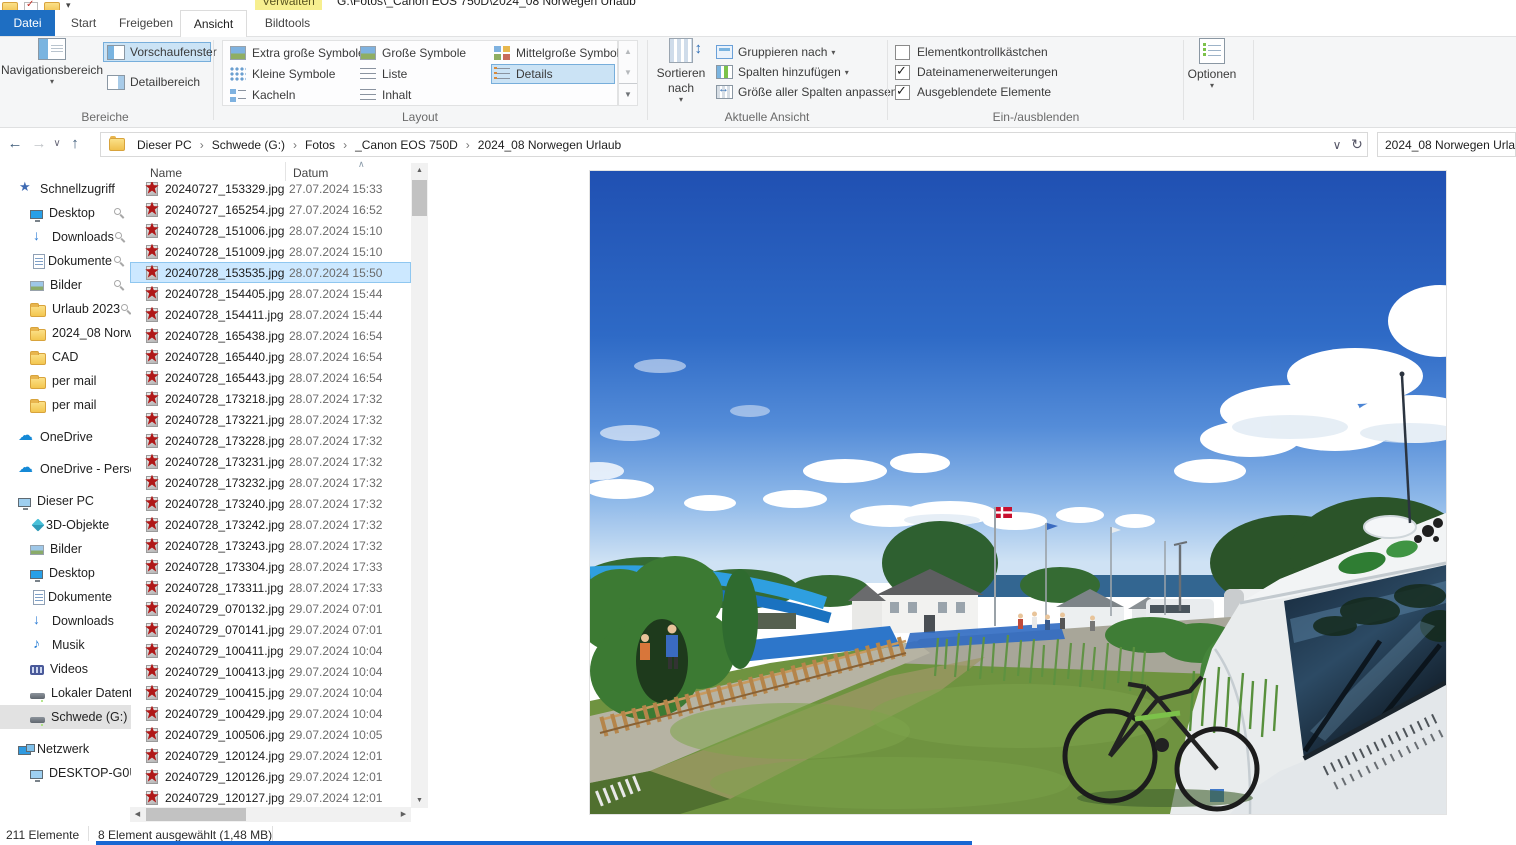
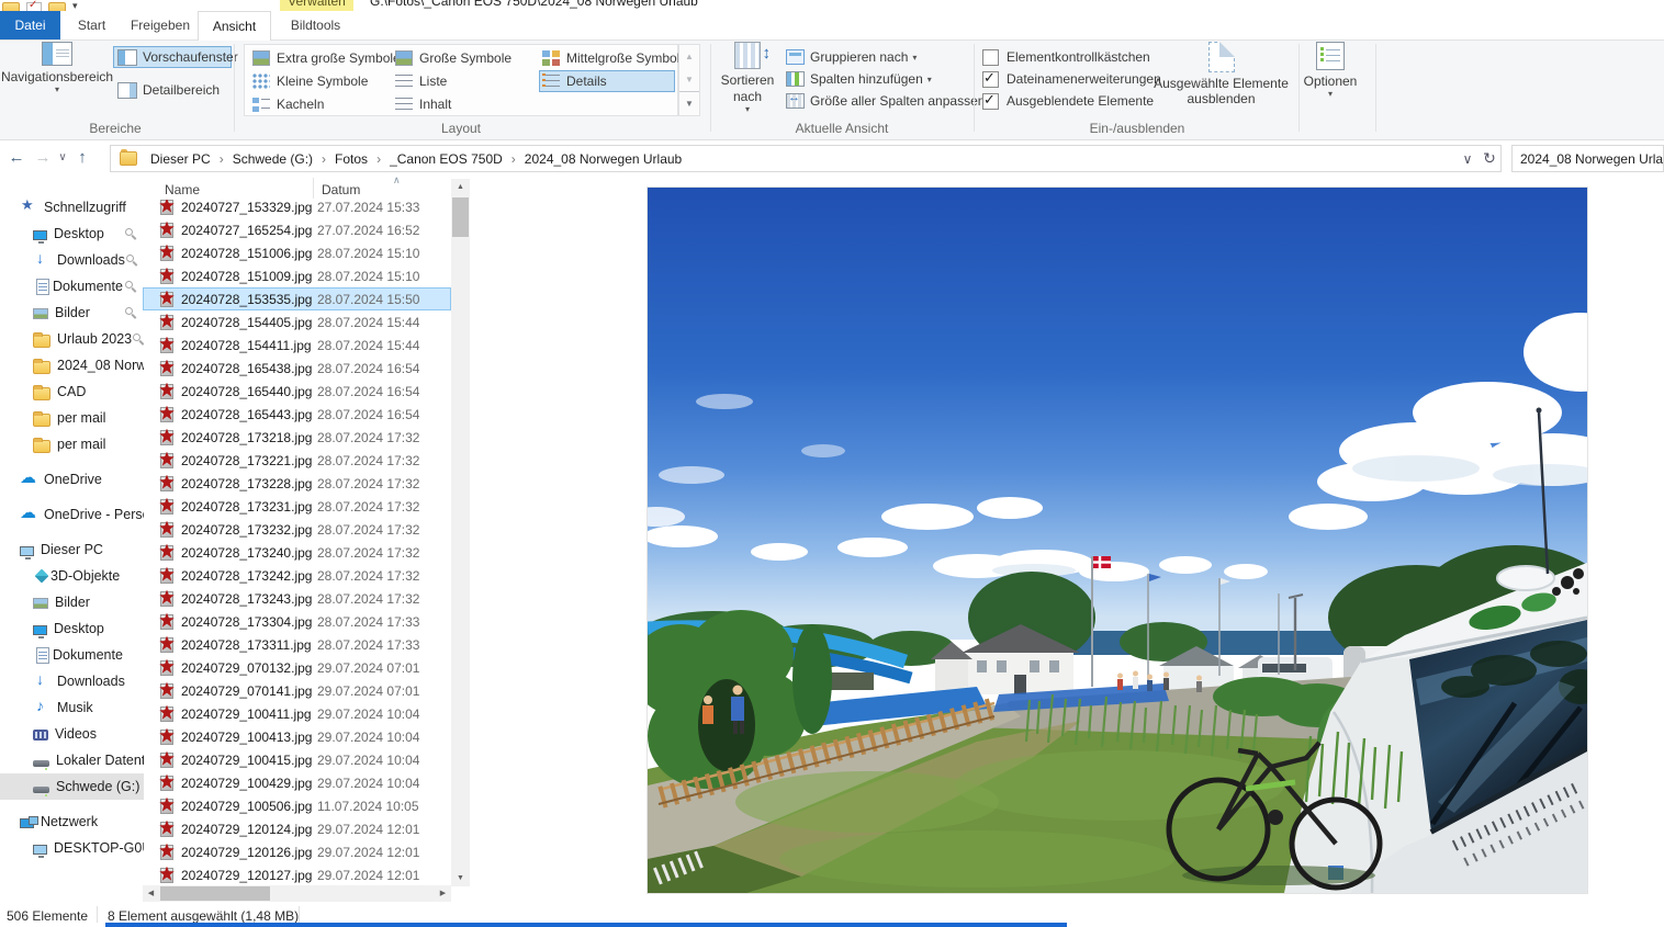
  ▾
  Verwalten
  G:\Fotos\_Canon EOS 750D\2024_08 Norwegen Urlaub
  Datei
  Start
  Freigeben
  Ansicht
  Bildtools
  Navigationsbereich
  ▾
  Vorschaufenster
  Detailbereich
  Bereiche
  Extra große Symbol
  Große Symbole
  Mittelgroße Symbo
  Kleine Symbole
  Liste
  Details
  Kacheln
  Inhalt
  ▲
  ▼
  ▼
  Layout
  Sortieren nach
  ▾
  Gruppieren nach
  ▾
  Spalten hinzufügen
  ▾
  Größe aller Spalten anpass
  Aktuelle Ansicht
  Elementkontrollkästchen
  Dateinamenerweiterungen
  Ausgeblendete Elemente
+ Ausgewählte Elemente ausblenden
  Ein-/ausblenden
  Optionen
  ▾
  ←
  →
  ∨
  ↑
  Dieser PC
  ›
  Schwede (G:)
  ›
  Fotos
  ›
  _Canon EOS 750D
  ›
  2024_08 Norwegen Urlaub
  ∨
  ↻
  2024_08 Norwegen Urla
  Schnellzugriff
  Desktop
  Downloads
  Dokumente
  Bilder
  Urlaub 2023
  2024_08 Norw
  CAD
  per mail
  per mail
  OneDrive
  OneDrive - Pers
  Dieser PC
  3D-Objekte
  Bilder
  Desktop
  Dokumente
  Downloads
  Musik
  Videos
  Lokaler Datent
  Schwede (G:)
  Netzwerk
  DESKTOP-G0
  Name
  Datum
  ∧
  20240727_153329.jpg
  27.07.2024 15:33
  20240727_165254.jpg
  27.07.2024 16:52
  20240728_151006.jpg
  28.07.2024 15:10
  20240728_151009.jpg
  28.07.2024 15:10
  20240728_153535.jpg
  28.07.2024 15:50
  20240728_154405.jpg
  28.07.2024 15:44
  20240728_154411.jpg
  28.07.2024 15:44
  20240728_165438.jpg
  28.07.2024 16:54
  20240728_165440.jpg
  28.07.2024 16:54
  20240728_165443.jpg
  28.07.2024 16:54
  20240728_173218.jpg
  28.07.2024 17:32
  20240728_173221.jpg
  28.07.2024 17:32
  20240728_173228.jpg
  28.07.2024 17:32
  20240728_173231.jpg
  28.07.2024 17:32
  20240728_173232.jpg
  28.07.2024 17:32
  20240728_173240.jpg
  28.07.2024 17:32
  20240728_173242.jpg
  28.07.2024 17:32
  20240728_173243.jpg
  28.07.2024 17:32
  20240728_173304.jpg
  28.07.2024 17:33
  20240728_173311.jpg
  28.07.2024 17:33
  20240729_070132.jpg
  29.07.2024 07:01
  20240729_070141.jpg
  29.07.2024 07:01
  20240729_100411.jpg
  29.07.2024 10:04
  20240729_100413.jpg
  29.07.2024 10:04
  20240729_100415.jpg
  29.07.2024 10:04
  20240729_100429.jpg
  29.07.2024 10:04
  20240729_100506.jpg
- 29.07.2024 10:05
+ 11.07.2024 10:05
  20240729_120124.jpg
  29.07.2024 12:01
  20240729_120126.jpg
  29.07.2024 12:01
  20240729_120127.jpg
  29.07.2024 12:01
- 211 Elemente
+ 506 Elemente
  8 Element ausgewählt (1,48 MB)
